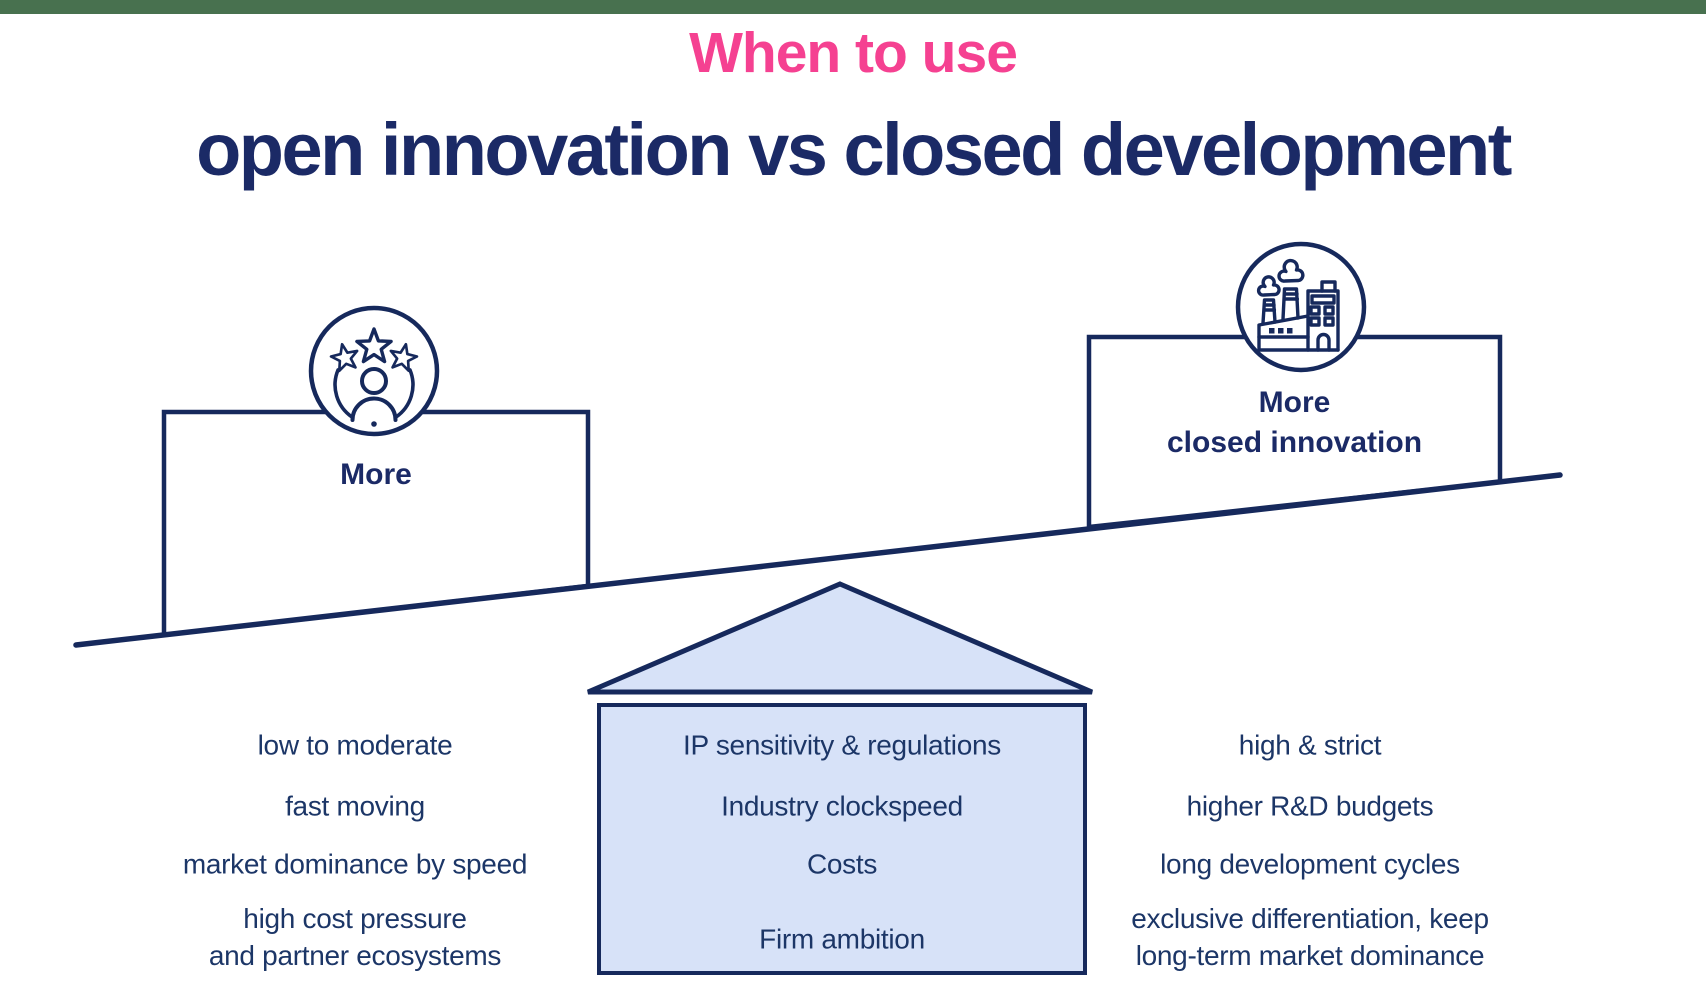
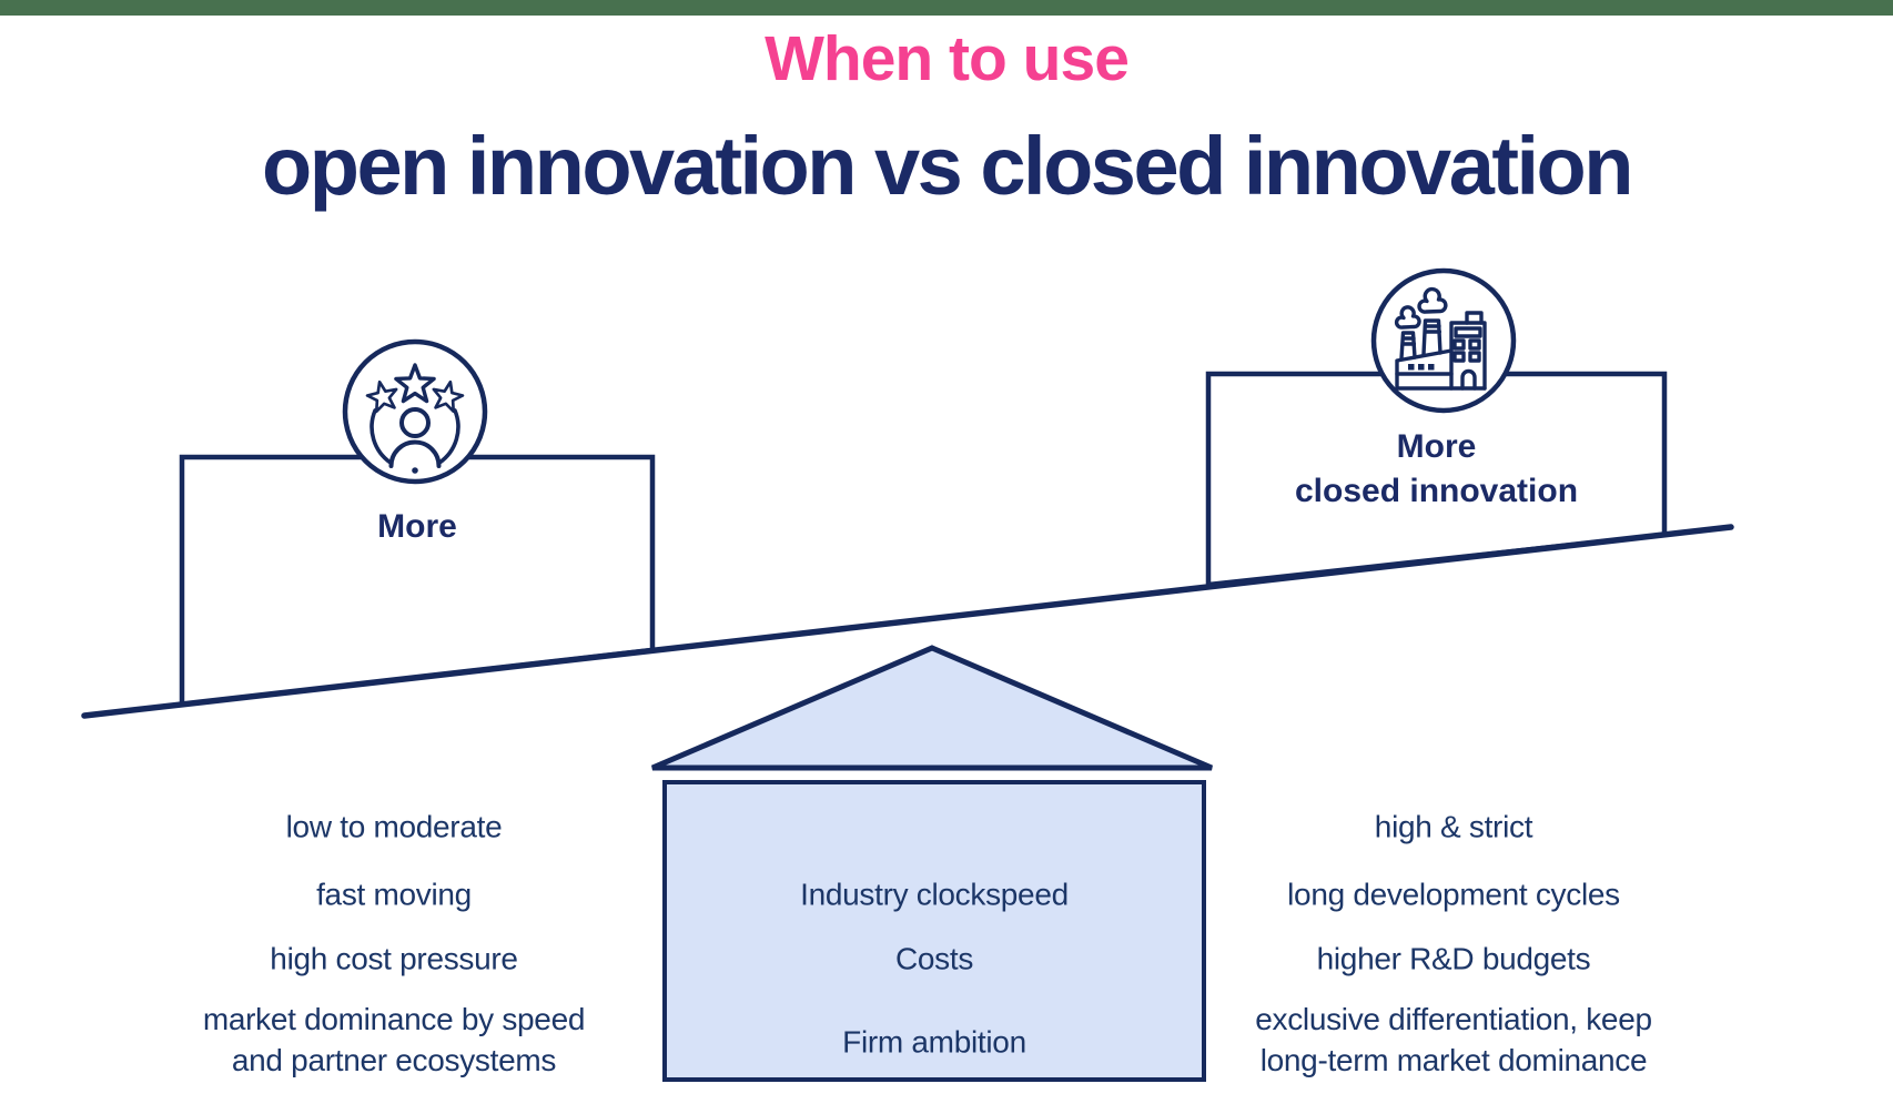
  When to use
- open innovation vs closed development
+ open innovation vs closed innovation
  More
  More
  closed innovation
  low to moderate
- IP sensitivity & regulations
  high & strict
  fast moving
  Industry clockspeed
- higher R&D budgets
+ long development cycles
- market dominance by speed
+ high cost pressure
  Costs
- long development cycles
+ higher R&D budgets
- high cost pressure
+ market dominance by speed
  and partner ecosystems
  Firm ambition
  exclusive differentiation, keep
  long-term market dominance
